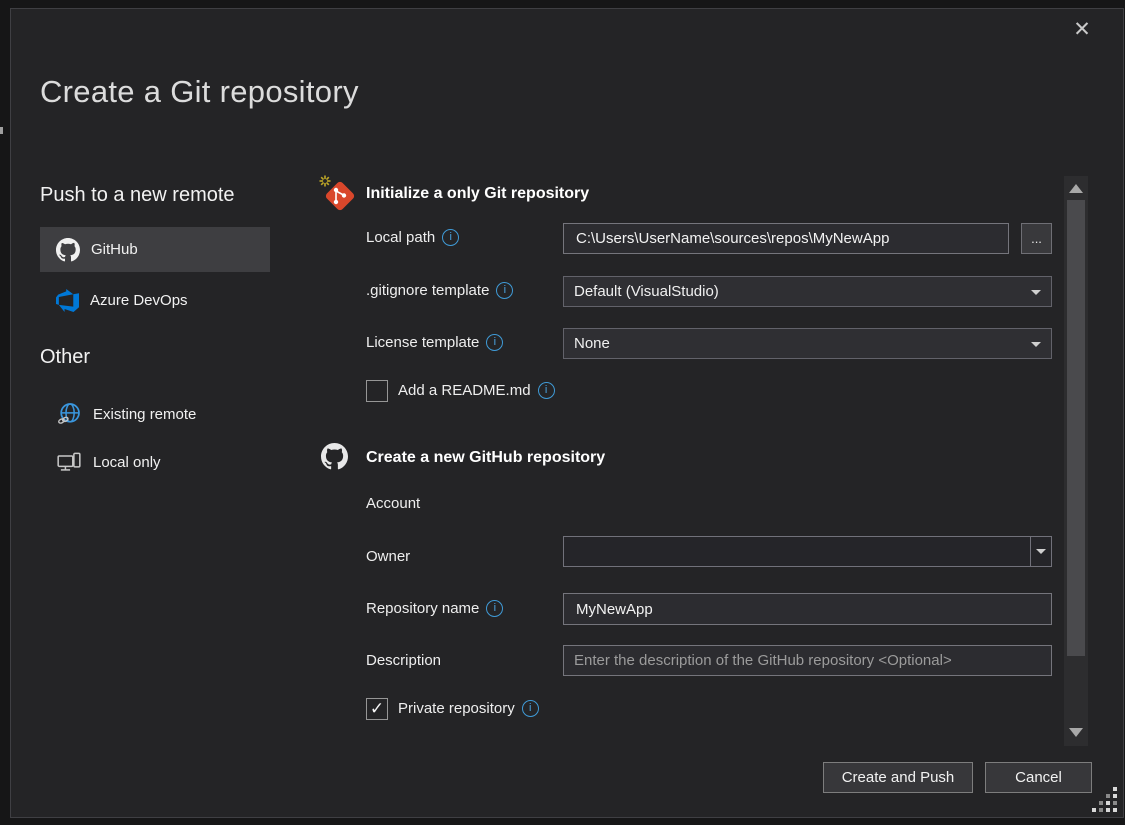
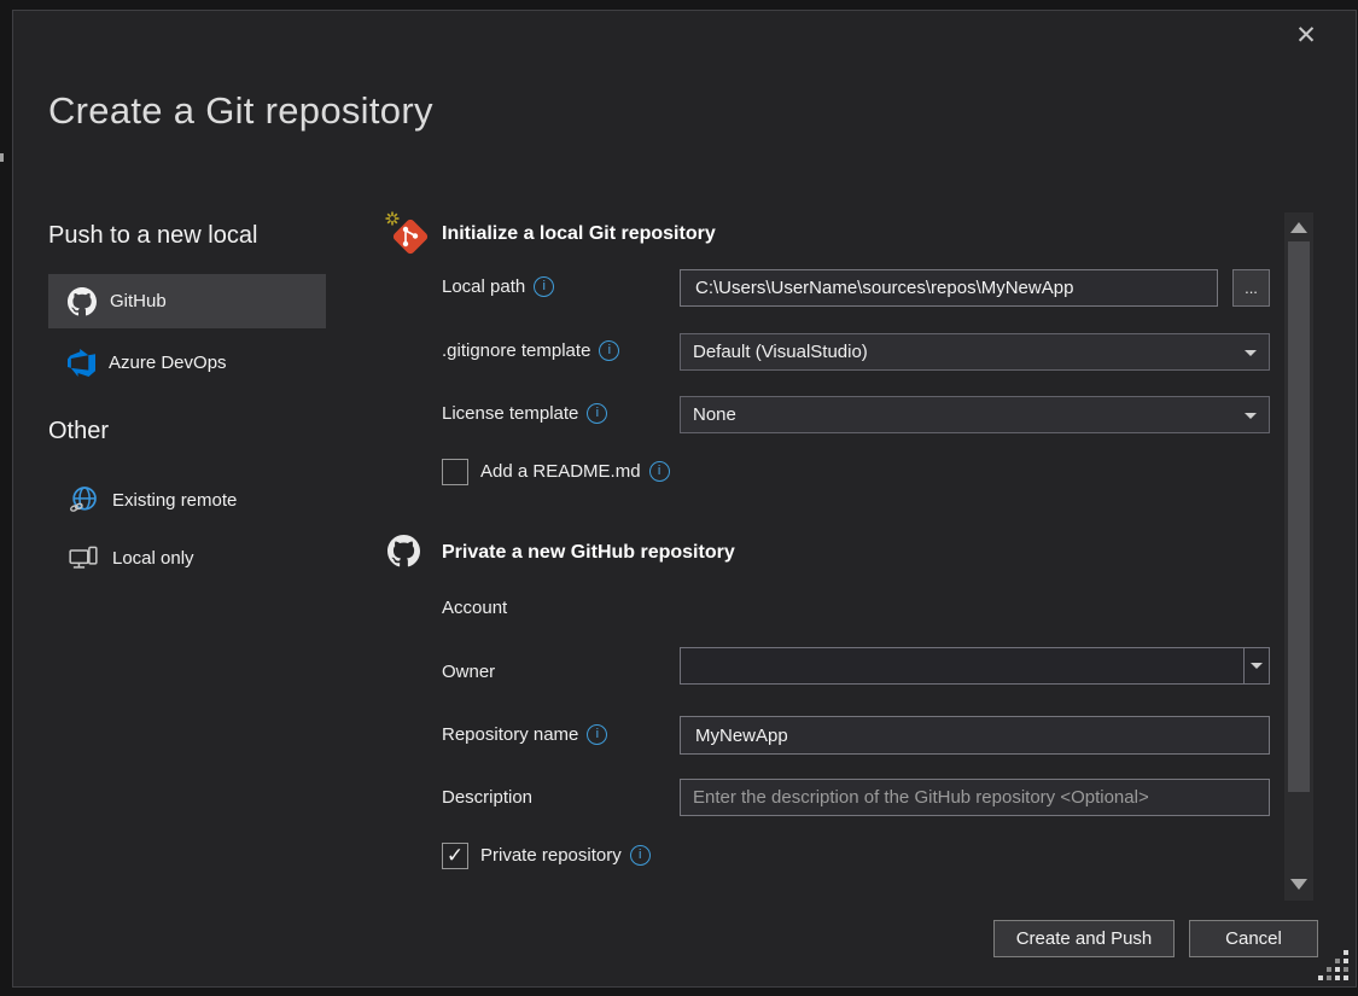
  ✕
  Create a Git repository
- Push to a new remote
+ Push to a new local
  GitHub
  Azure DevOps
  Other
  Existing remote
  Local only
- Initialize a only Git repository
+ Initialize a local Git repository
  Local path
  i
  C:\Users\UserName\sources\repos\MyNewApp
  ...
  .gitignore template
  i
  Default (VisualStudio)
  License template
  i
  None
  Add a README.md
  i
- Create a new GitHub repository
+ Private a new GitHub repository
  Account
  Owner
  Repository name
  i
  MyNewApp
  Description
  Enter the description of the GitHub repository <Optional>
  ✓
  Private repository
  i
  Create and Push
  Cancel
